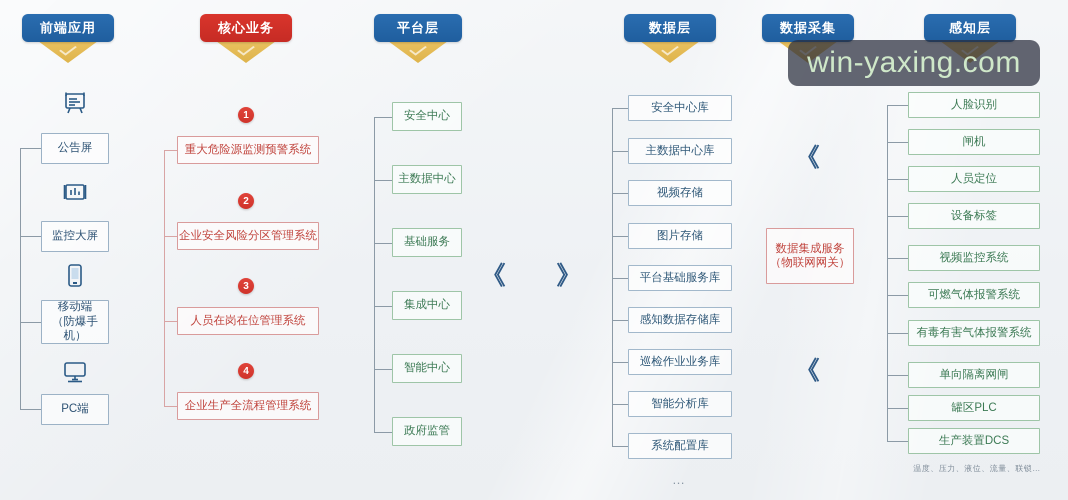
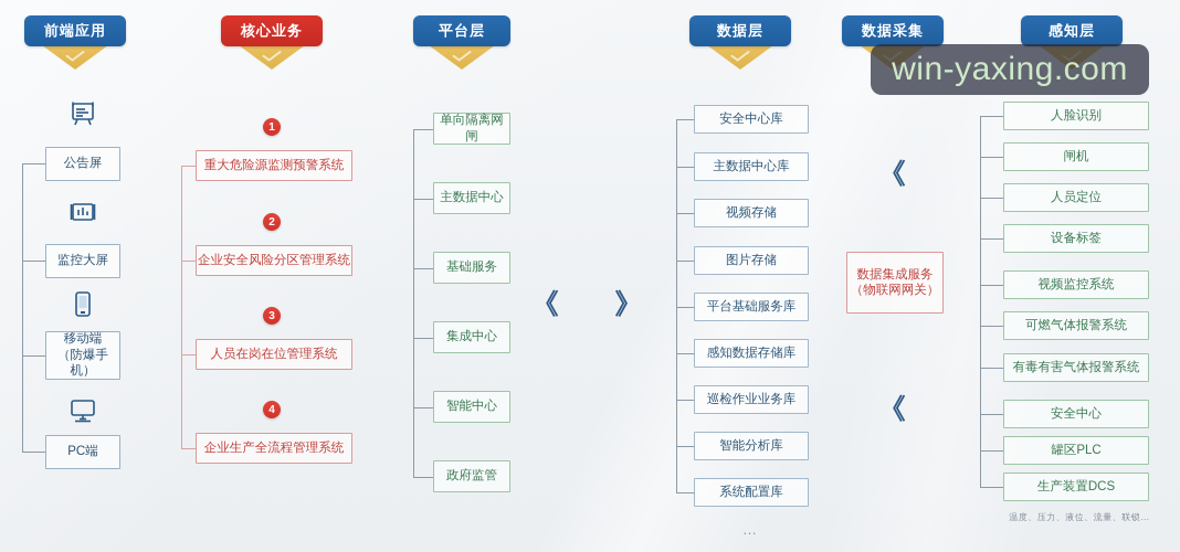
  前端应用
  核心业务
  平台层
  数据层
  数据采集
  感知层
  公告屏
  监控大屏
  移动端
  （防爆手机）
  PC端
  1
  重大危险源监测预警系统
  2
  企业安全风险分区管理系统
  3
  人员在岗在位管理系统
  4
  企业生产全流程管理系统
- 安全中心
+ 单向隔离网闸
  主数据中心
  基础服务
  集成中心
  智能中心
  政府监管
  《
  》
  安全中心库
  主数据中心库
  视频存储
  图片存储
  平台基础服务库
  感知数据存储库
  巡检作业业务库
  智能分析库
  系统配置库
  …
  《
  数据集成服务
  （物联网网关）
  《
  人脸识别
  闸机
  人员定位
  设备标签
  视频监控系统
  可燃气体报警系统
  有毒有害气体报警系统
- 单向隔离网闸
+ 安全中心
  罐区PLC
  生产装置DCS
  温度、压力、液位、流量、联锁…
  win-yaxing.com
